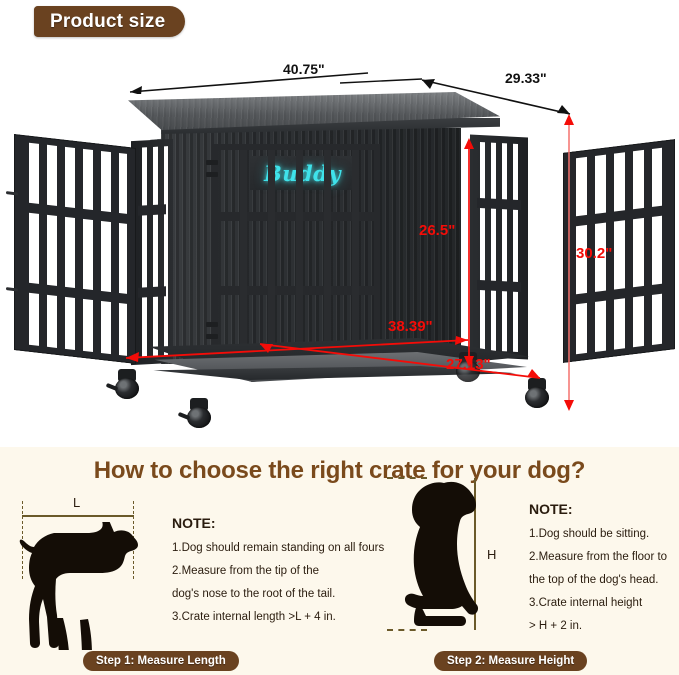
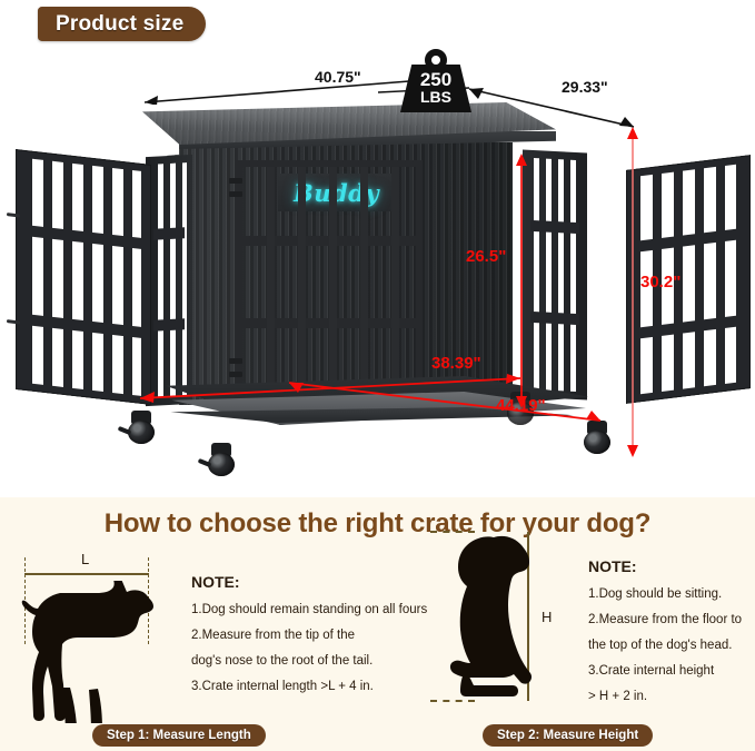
  Product size
  uddy
  40.75"
  29.33"
+ 250
+ LBS
  26.5"
  30.2"
  38.39"
- 27.13"
+ 44.19"
  How to choose the right crate for your dog?
  L
  NOTE:
  1.Dog should remain standing on all fours
  2.Measure from the tip of the
  dog's nose to the root of the tail.
  3.Crate internal length >L + 4 in.
  Step 1: Measure Length
  H
  NOTE:
  1.Dog should be sitting.
  2.Measure from the floor to
  the top of the dog's head.
  3.Crate internal height
  > H + 2 in.
  Step 2: Measure Height
